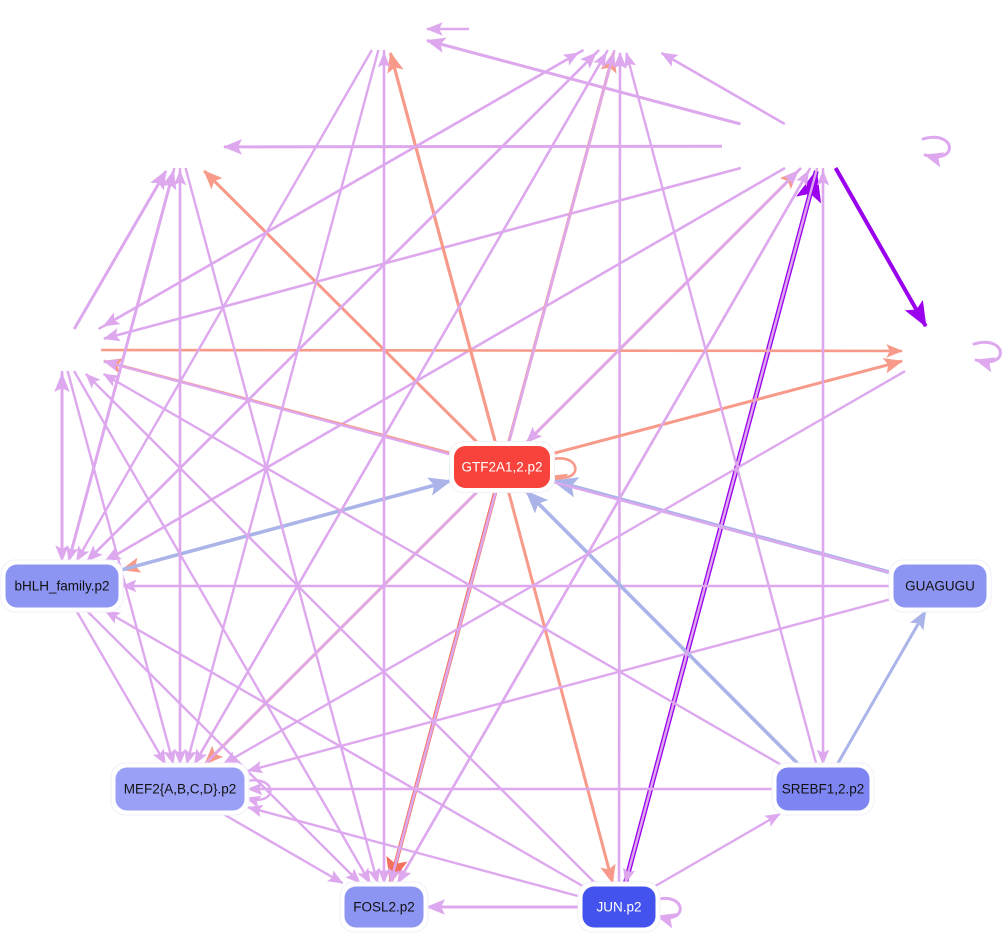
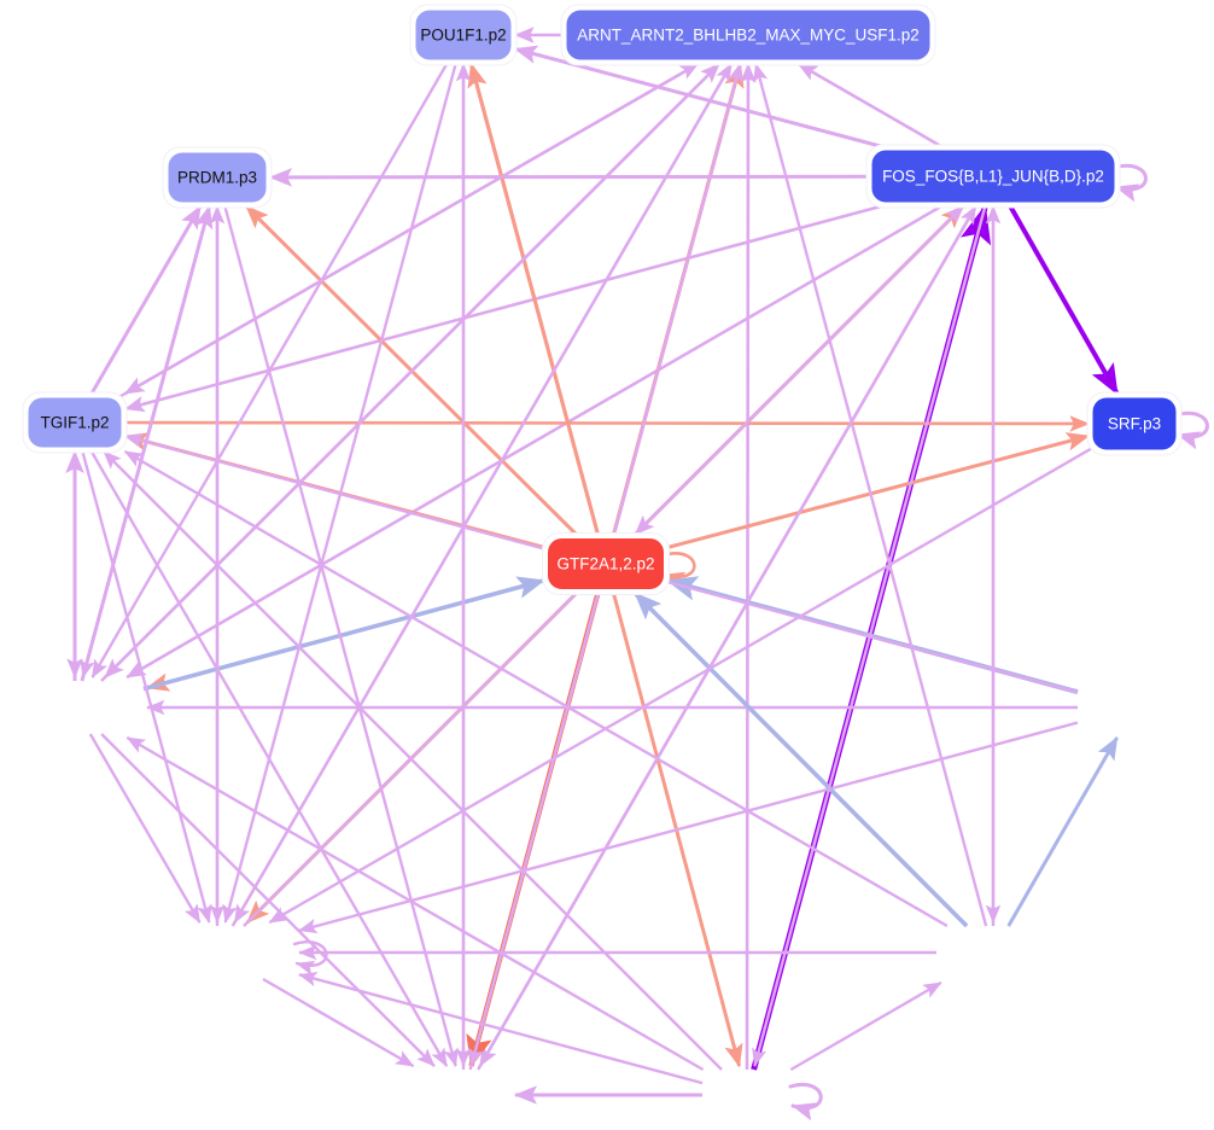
+ POU1F1.p2
+ ARNT_ARNT2_BHLHB2_MAX_MYC_USF1.p2
+ FOS_FOS{B,L1}_JUN{B,D}.p2
+ PRDM1.p3
+ TGIF1.p2
+ SRF.p3
  GTF2A1,2.p2
- bHLH_family.p2
- GUAGUGU
- MEF2{A,B,C,D}.p2
- SREBF1,2.p2
- FOSL2.p2
- JUN.p2
